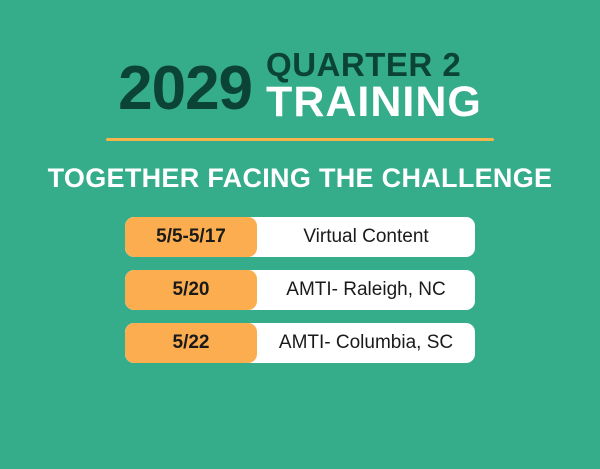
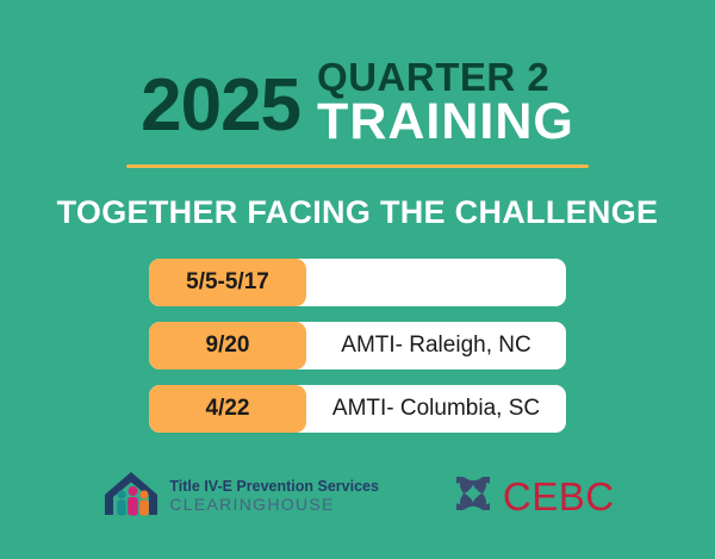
- 2029
+ 2025
  QUARTER 2
  TRAINING
  TOGETHER FACING THE CHALLENGE
  5/5-5/17
- Virtual Content
- 5/20
+ 9/20
  AMTI- Raleigh, NC
- 5/22
+ 4/22
  AMTI- Columbia, SC
+ Title IV-E Prevention Services
+ CLEARINGHOUSE
+ CEBC
